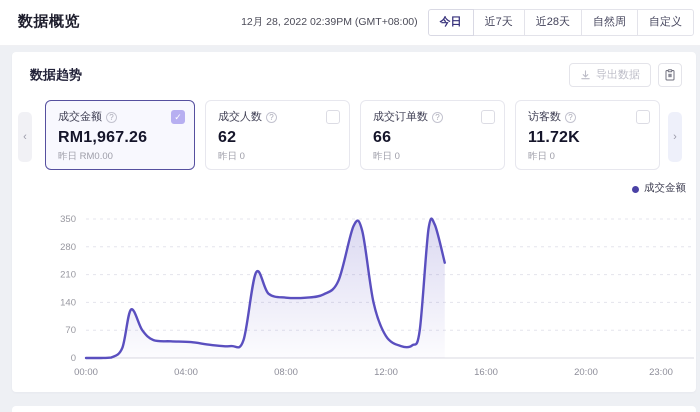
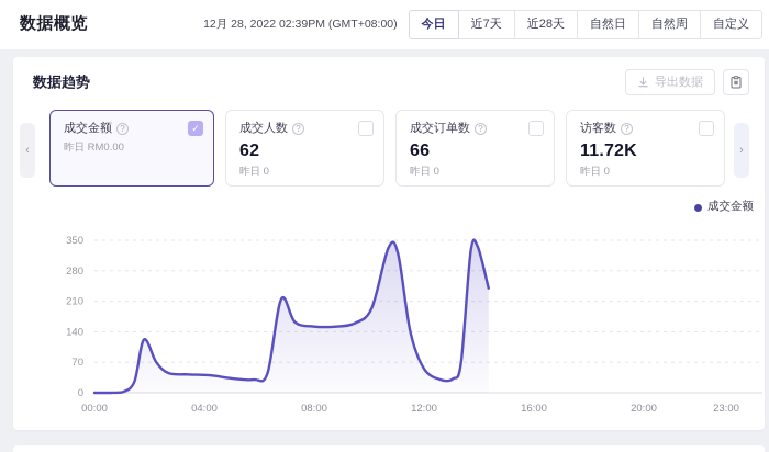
  数据概览
  12月 28, 2022 02:39PM (GMT+08:00)
  今日
  近7天
  近28天
+ 自然日
  自然周
  自定义
  数据趋势
  导出数据
  成交金额
  ?
  ✓
- RM1,967.26
  昨日 RM0.00
  成交人数
  ?
  62
  昨日 0
  成交订单数
  ?
  66
  昨日 0
  访客数
  ?
  11.72K
  昨日 0
  ‹
  ›
  成交金额
  0
  70
  140
  210
  280
  350
  00:00
  04:00
  08:00
  12:00
  16:00
  20:00
  23:00
